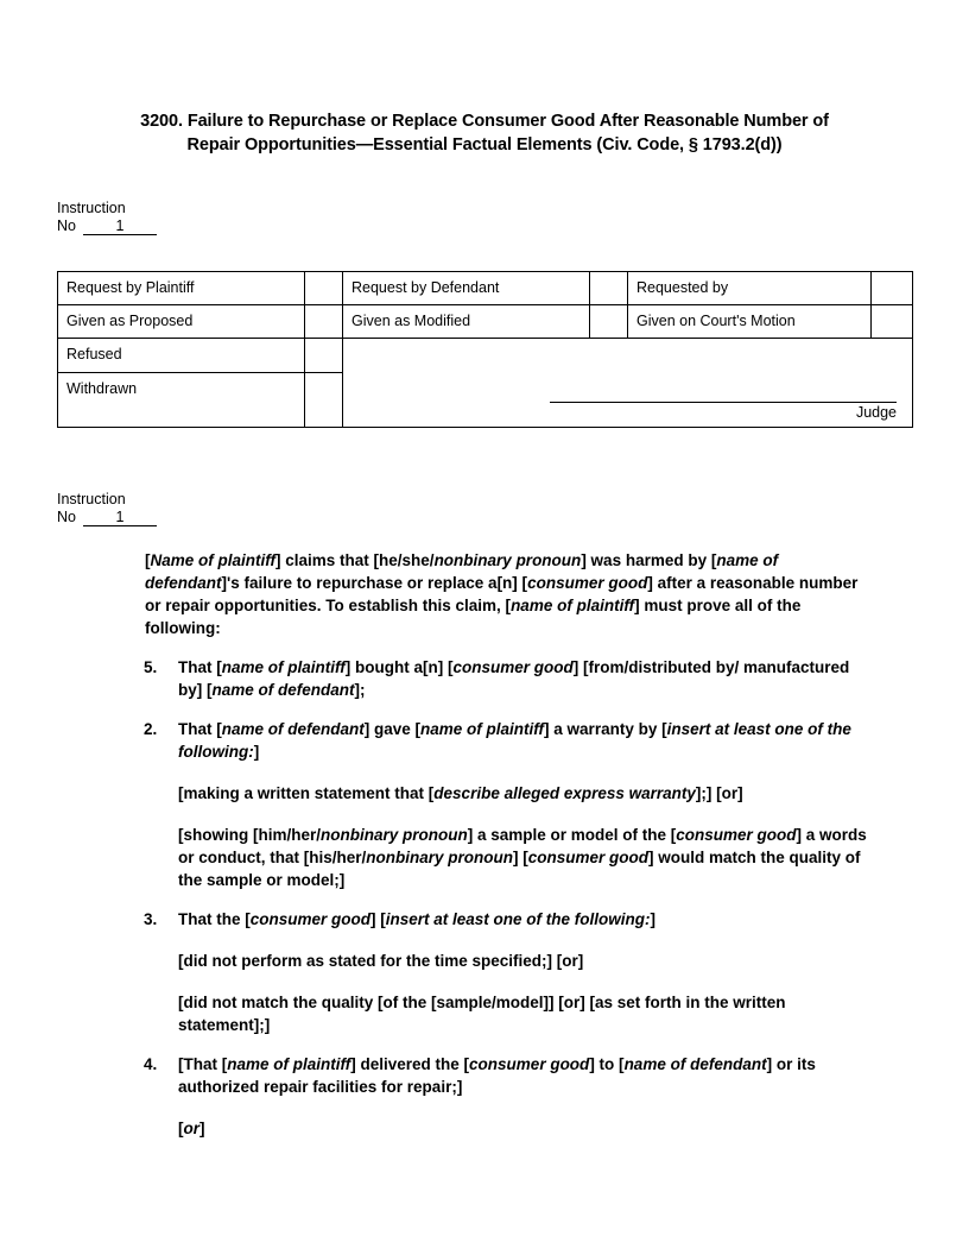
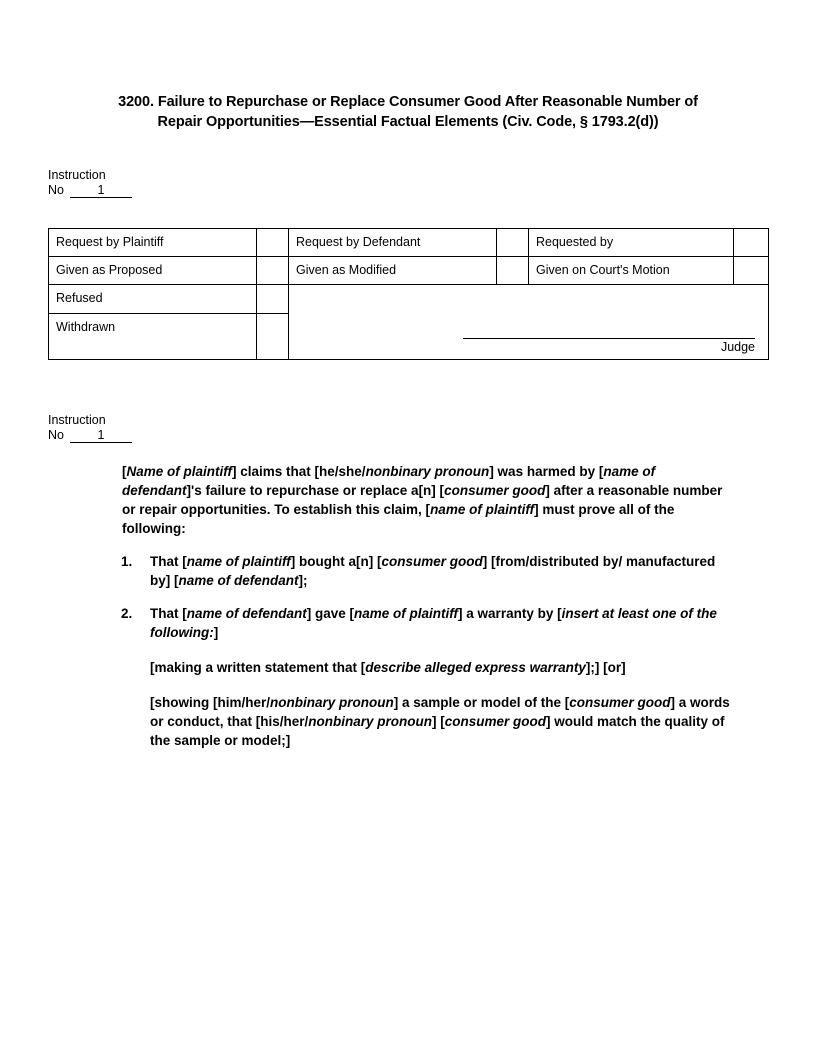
  3200. Failure to Repurchase or Replace Consumer Good After Reasonable Number of Repair Opportunities—Essential Factual Elements (Civ. Code, § 1793.2(d))
  Instruction
  No
  1
  Request by Plaintiff		Request by Defendant		Requested by
  Given as Proposed		Given as Modified		Given on Court's Motion
  Refused		Judge
  Withdrawn
  Instruction
  No
  1
  [Name of plaintiff] claims that [he/she/nonbinary pronoun] was harmed by [name of defendant]'s failure to repurchase or replace a[n] [consumer good] after a reasonable number or repair opportunities. To establish this claim, [name of plaintiff] must prove all of the following:
- 5.
+ 1.
  That [name of plaintiff] bought a[n] [consumer good] [from/distributed by/ manufactured by] [name of defendant];
  2.
  That [name of defendant] gave [name of plaintiff] a warranty by [insert at least one of the following:]
  [making a written statement that [describe alleged express warranty];] [or]
  [showing [him/her/nonbinary pronoun] a sample or model of the [consumer good] a words or conduct, that [his/her/nonbinary pronoun] [consumer good] would match the quality of the sample or model;]
- 3.
- That the [consumer good] [insert at least one of the following:]
- [did not perform as stated for the time specified;] [or]
- [did not match the quality [of the [sample/model]] [or] [as set forth in the written statement];]
- 4.
- [That [name of plaintiff] delivered the [consumer good] to [name of defendant] or its authorized repair facilities for repair;]
- [or]
